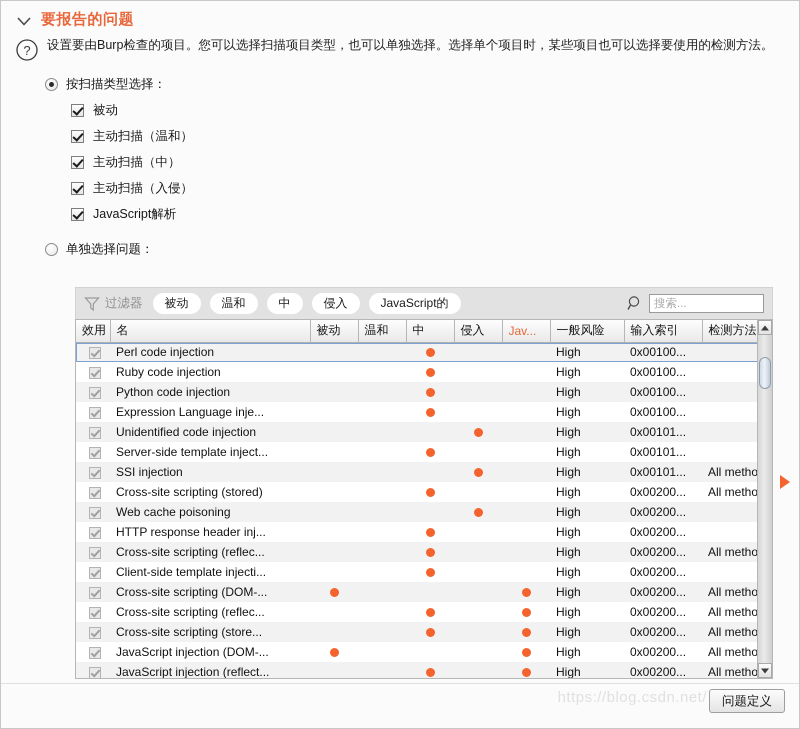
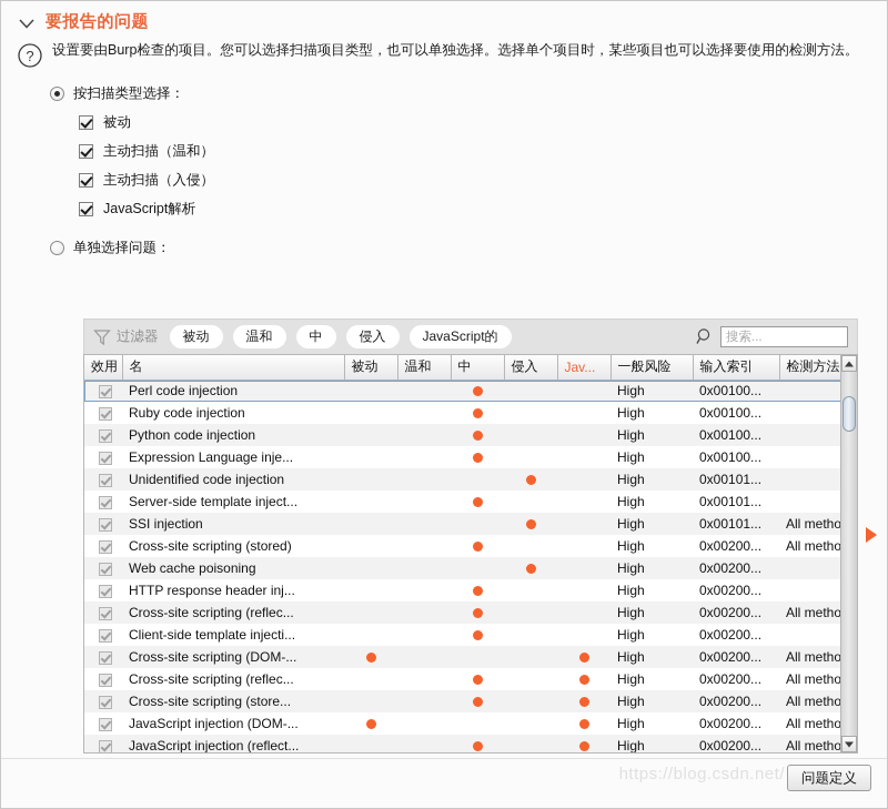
  要报告的问题
  ?
  设置要由Burp检查的项目。您可以选择扫描项目类型，也可以单独选择。选择单个项目时，某些项目也可以选择要使用的检测方法。
  按扫描类型选择：
  被动
  主动扫描（温和）
- 主动扫描（中）
  主动扫描（入侵）
  JavaScript解析
  单独选择问题：
  过滤器
  被动
  温和
  中
  侵入
  JavaScript的
  搜索...
  效用	名	被动	温和	中	侵入	Jav...	一般风险	输入索引	检测方法
  	Perl code injection						High	0x00100...
  	Ruby code injection						High	0x00100...
  	Python code injection						High	0x00100...
  	Expression Language inje...						High	0x00100...
  	Unidentified code injection						High	0x00101...
  	Server-side template inject...						High	0x00101...
  	SSI injection						High	0x00101...	All metho
  	Cross-site scripting (stored)						High	0x00200...	All metho
  	Web cache poisoning						High	0x00200...
  	HTTP response header inj...						High	0x00200...
  	Cross-site scripting (reflec...						High	0x00200...	All metho
  	Client-side template injecti...						High	0x00200...
  	Cross-site scripting (DOM-...						High	0x00200...	All metho
  	Cross-site scripting (reflec...						High	0x00200...	All metho
  	Cross-site scripting (store...						High	0x00200...	All metho
  	JavaScript injection (DOM-...						High	0x00200...	All metho
  	JavaScript injection (reflect...						High	0x00200...	All metho
  https://blog.csdn.net/
  问题定义
